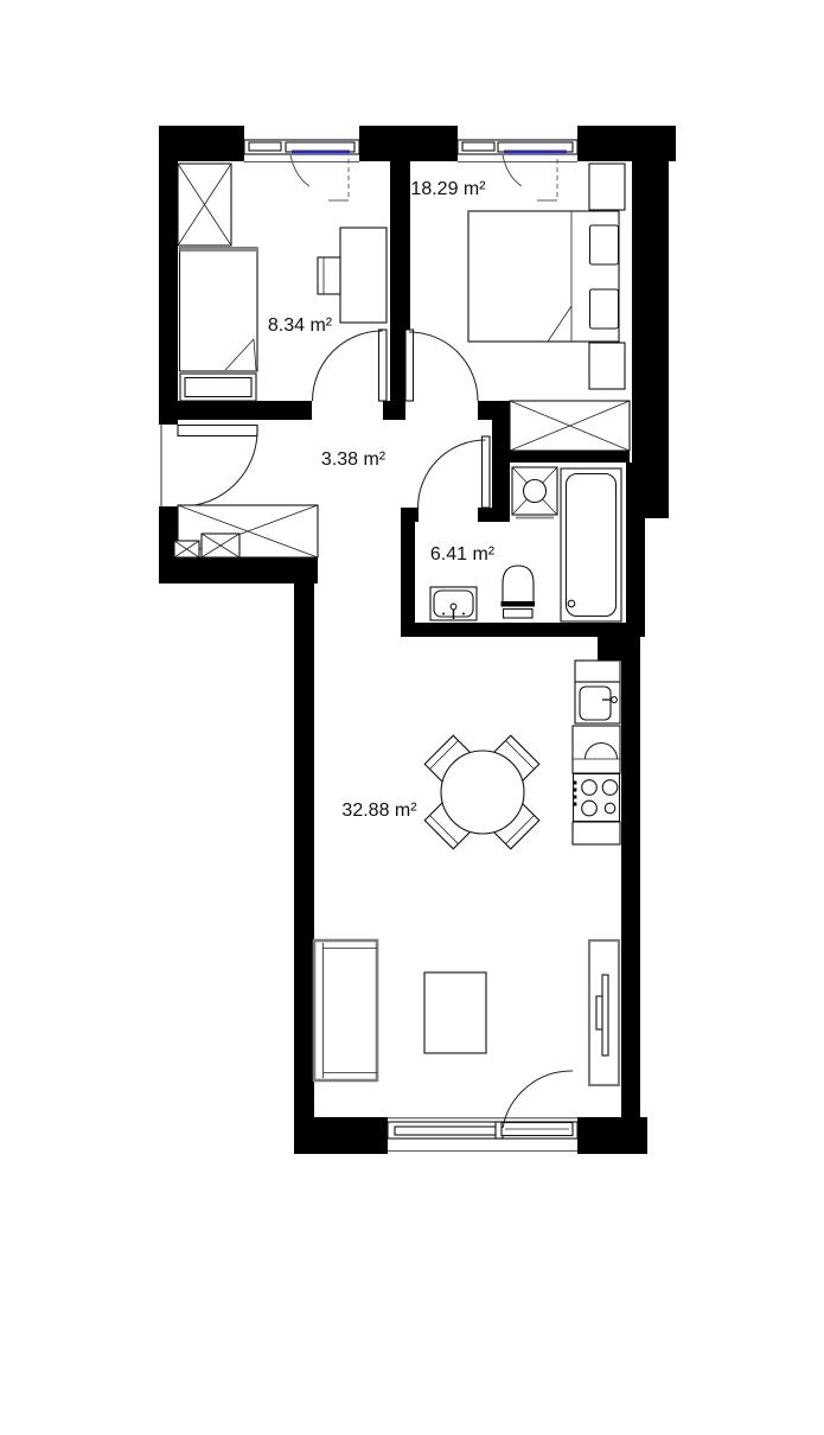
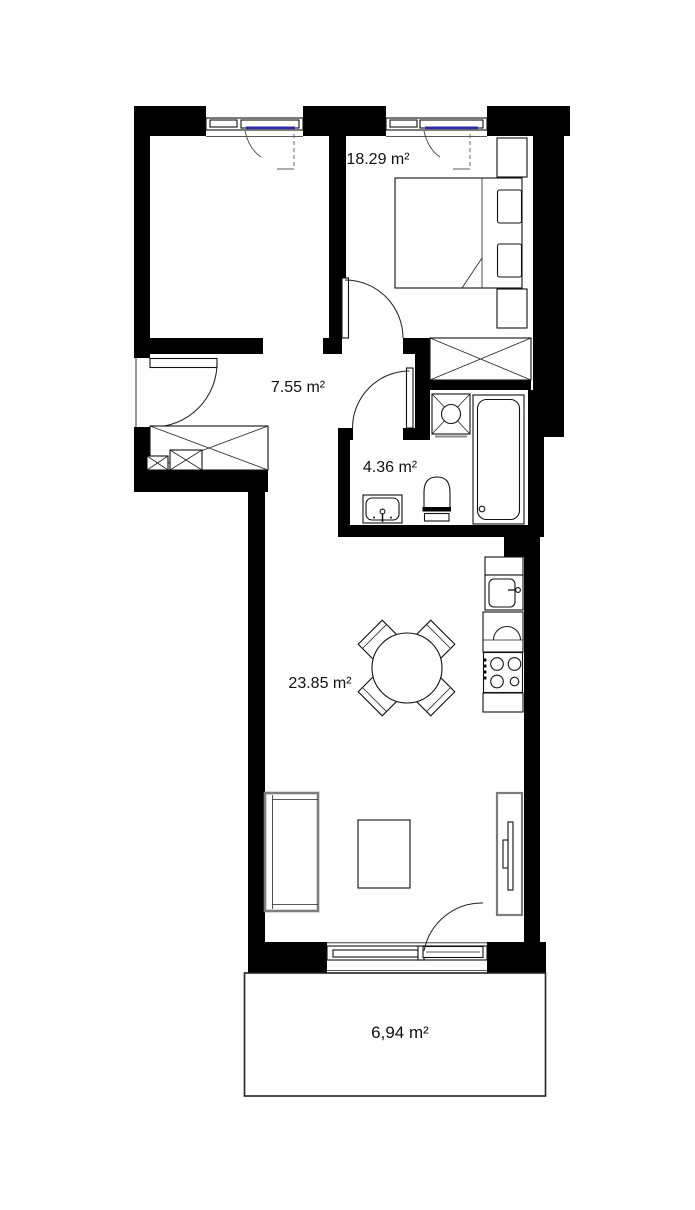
- 8.34 m²
  18.29 m²
- 3.38 m²
+ 7.55 m²
- 6.41 m²
+ 4.36 m²
- 32.88 m²
+ 23.85 m²
+ 6,94 m²
